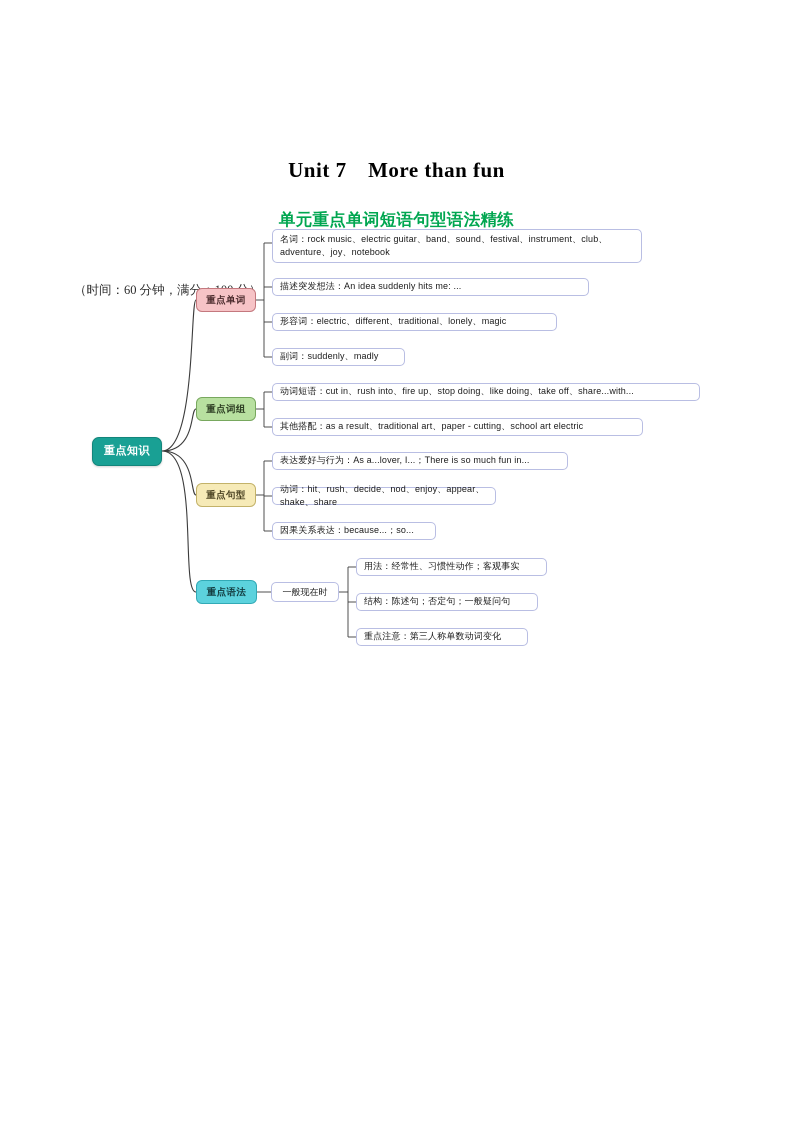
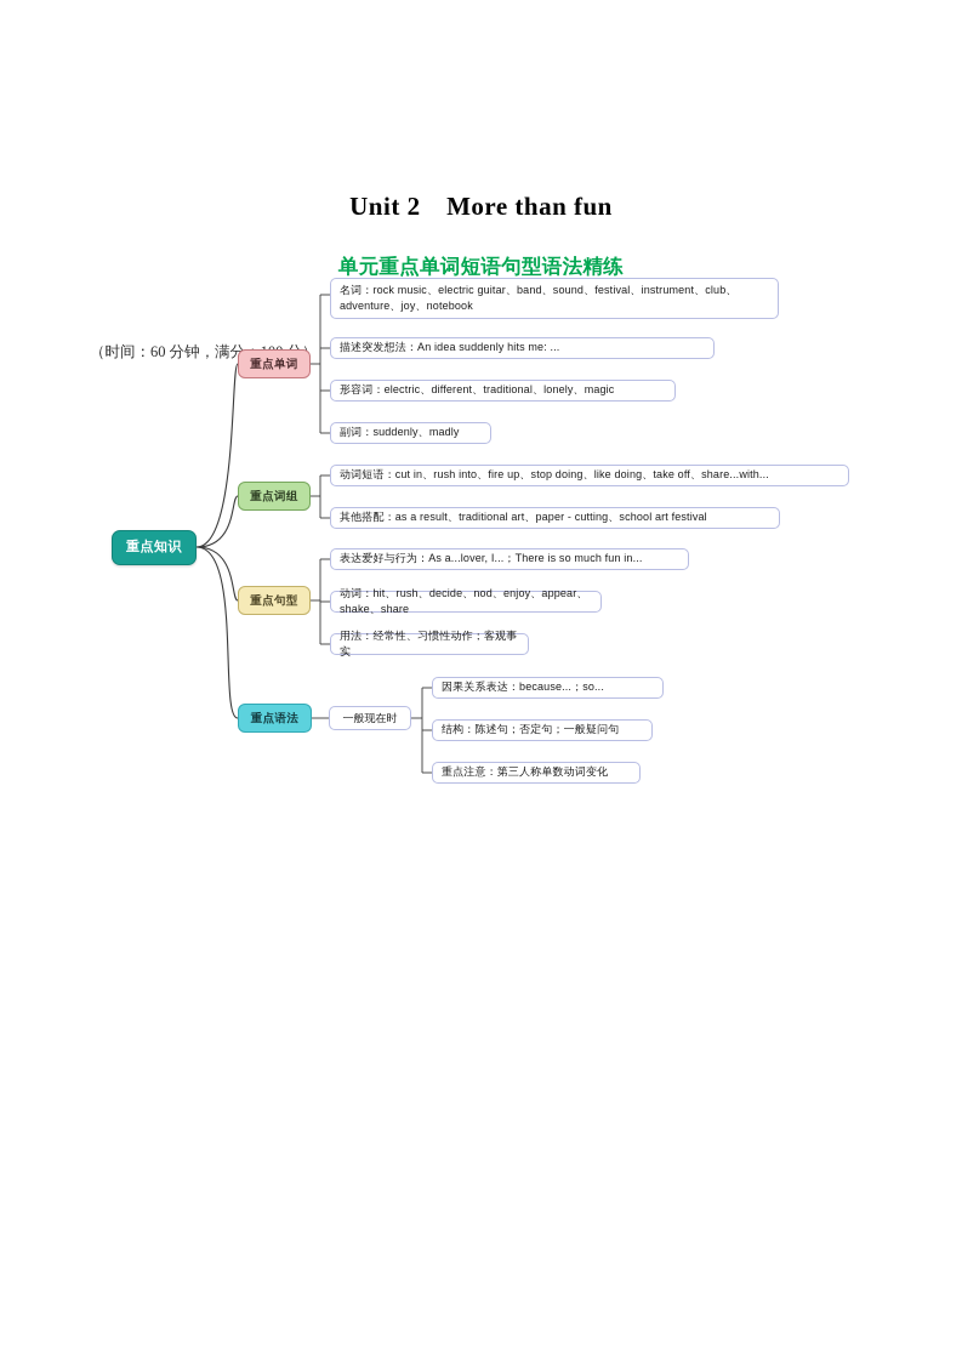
- Unit 7 More than fun
+ Unit 2 More than fun
  单元重点单词短语句型语法精练
  重点知识
  重点单词
  名词：rock music、electric guitar、band、sound、festival、instrument、club、adventure、joy、notebook
  描述突发想法：An idea suddenly hits me: ...
  形容词：electric、different、traditional、lonely、magic
  副词：suddenly、madly
  重点词组
  动词短语：cut in、rush into、fire up、stop doing、like doing、take off、share...with...
- 其他搭配：as a result、traditional art、paper - cutting、school art electric
+ 其他搭配：as a result、traditional art、paper - cutting、school art festival
  重点句型
  表达爱好与行为：As a...lover, I...；There is so much fun in...
  动词：hit、rush、decide、nod、enjoy、appear、shake、share
- 因果关系表达：because...；so...
+ 用法：经常性、习惯性动作；客观事实
  重点语法
  一般现在时
- 用法：经常性、习惯性动作；客观事实
+ 因果关系表达：because...；so...
  结构：陈述句；否定句；一般疑问句
  重点注意：第三人称单数动词变化
